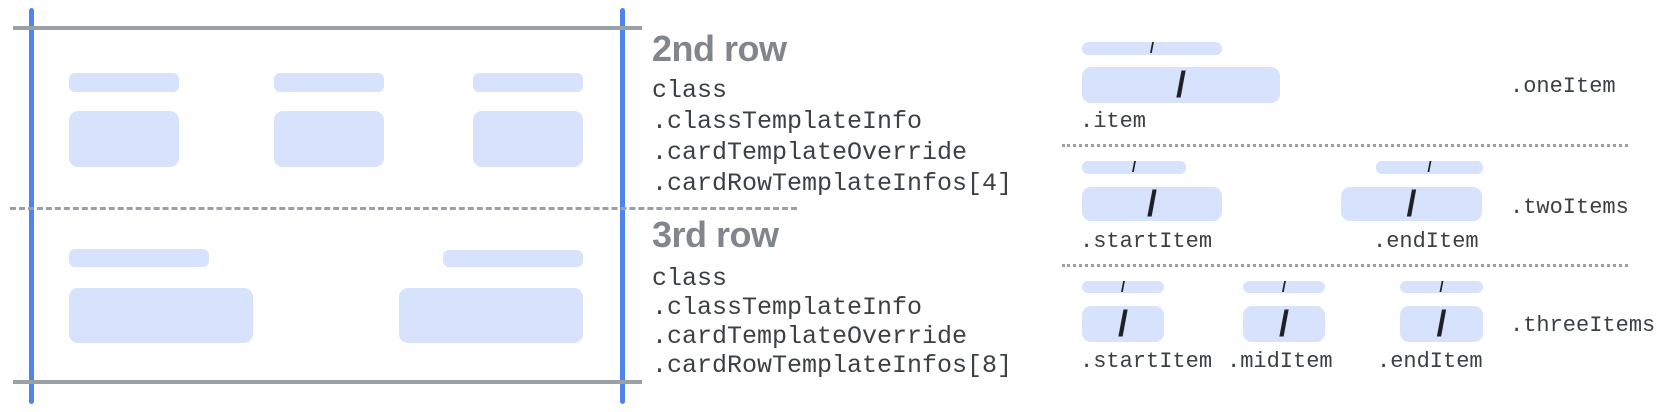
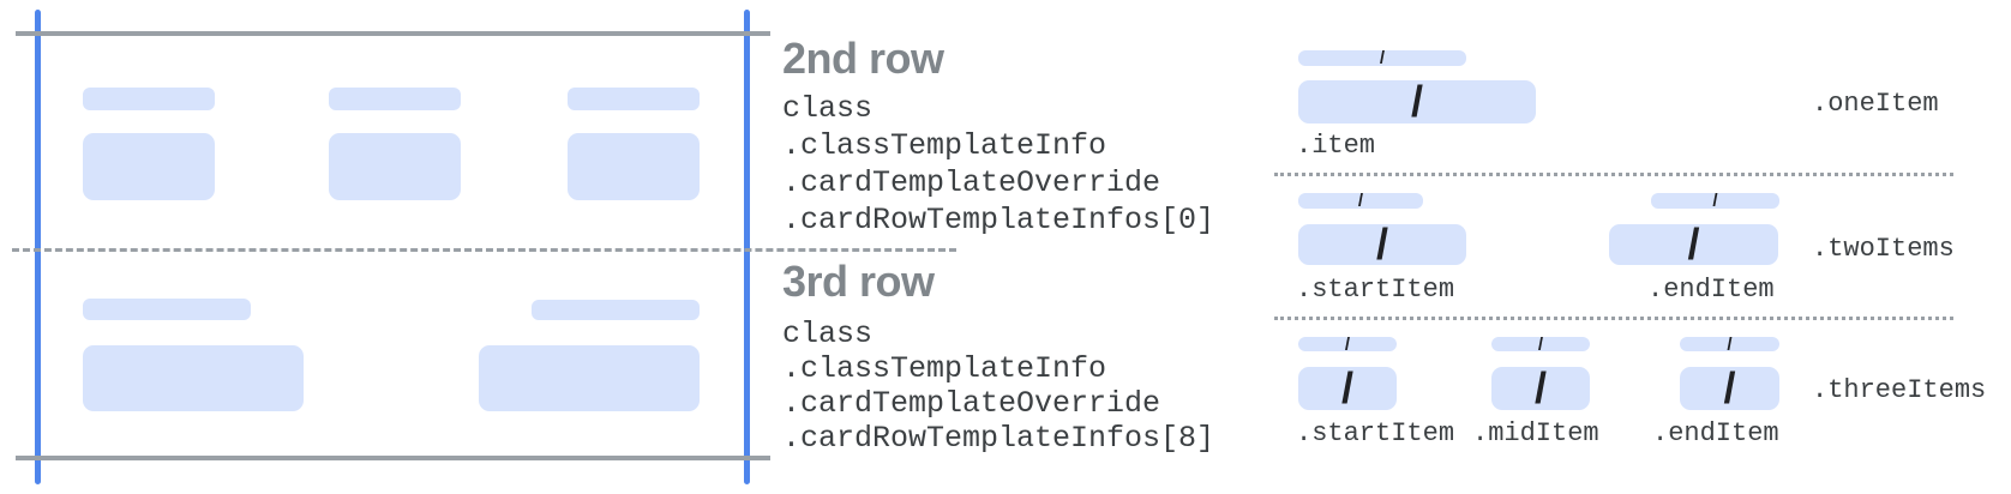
  2nd row
  class
  .classTemplateInfo
  .cardTemplateOverride
- .cardRowTemplateInfos[4]
+ .cardRowTemplateInfos[0]
  3rd row
  class
  .classTemplateInfo
  .cardTemplateOverride
  .cardRowTemplateInfos[8]
  /
  /
  .item
  .oneItem
  /
  /
  /
  /
  .startItem
  .endItem
  .twoItems
  /
  /
  /
  /
  /
  /
  .startItem
  .midItem
  .endItem
  .threeItems
